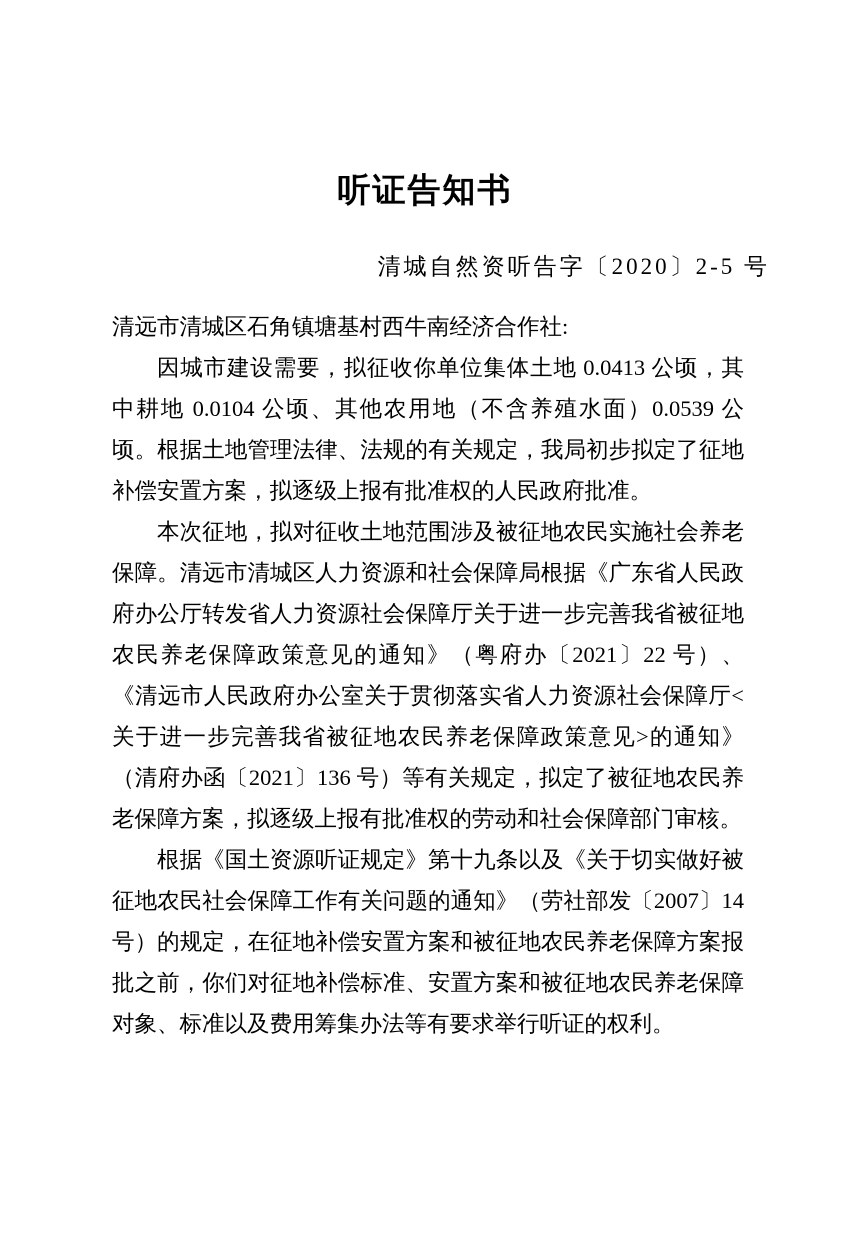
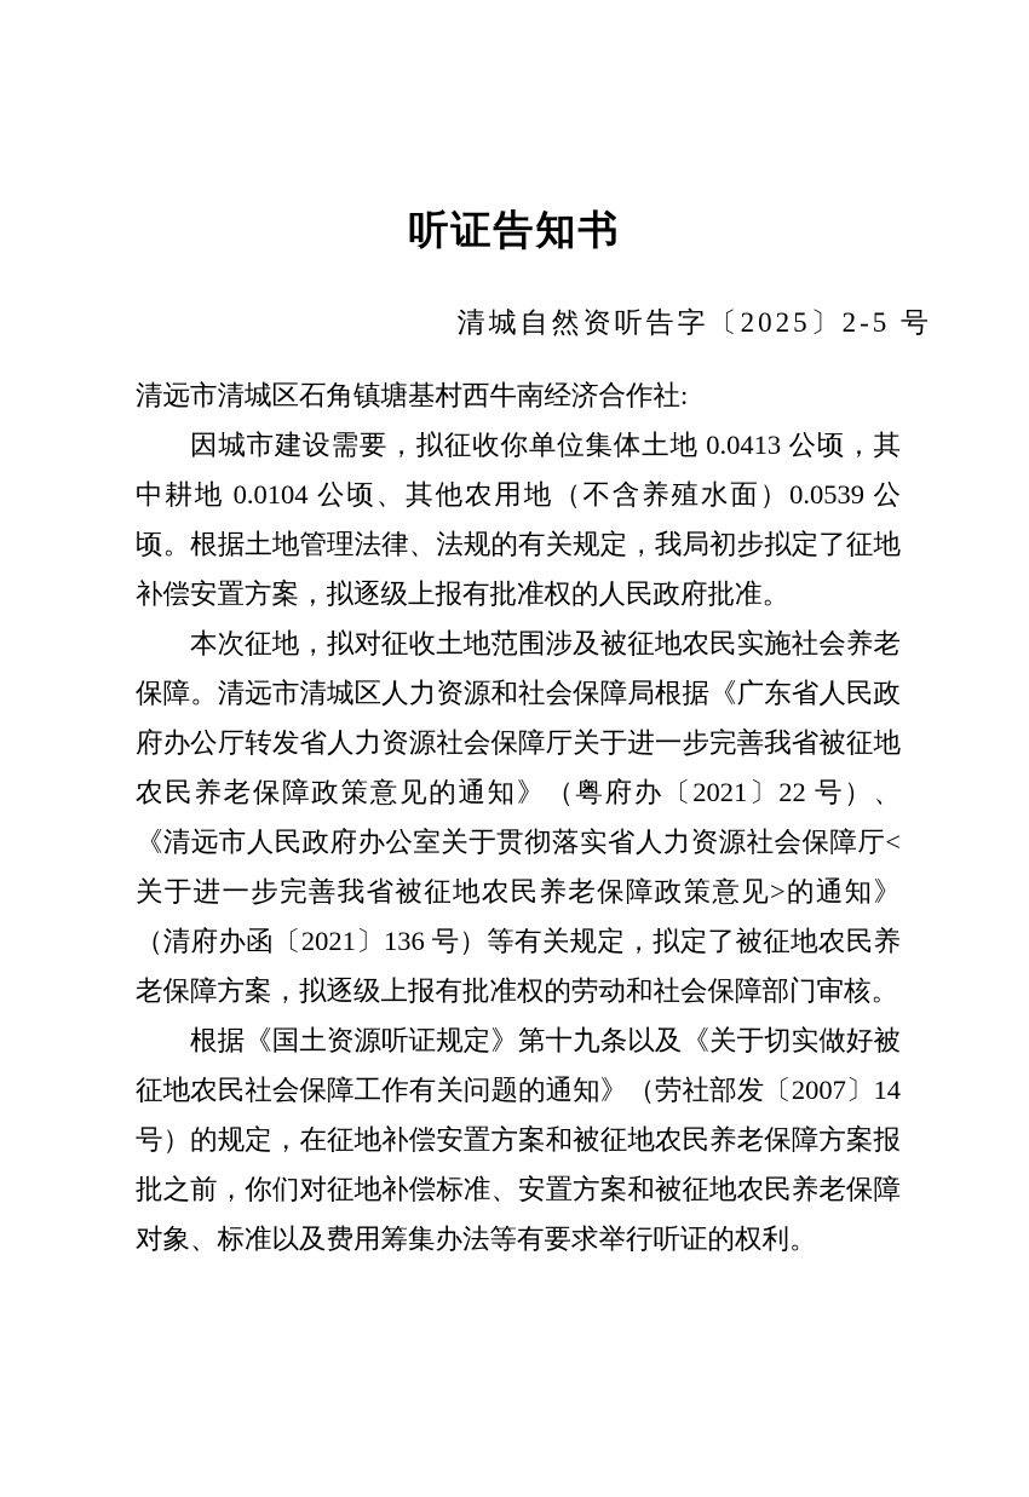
  听证告知书
- 清城自然资听告字〔2020〕2-5 号
+ 清城自然资听告字〔2025〕2-5 号
  清远市清城区石角镇塘基村西牛南经济合作社:
  因城市建设需要，拟征收你单位集体土地 0.0413 公顷，其中耕地 0.0104 公顷、其他农用地（不含养殖水面）0.0539 公顷。根据土地管理法律、法规的有关规定，我局初步拟定了征地补偿安置方案，拟逐级上报有批准权的人民政府批准。
  本次征地，拟对征收土地范围涉及被征地农民实施社会养老保障。清远市清城区人力资源和社会保障局根据《广东省人民政府办公厅转发省人力资源社会保障厅关于进一步完善我省被征地农民养老保障政策意见的通知》（粤府办〔2021〕22 号）、《清远市人民政府办公室关于贯彻落实省人力资源社会保障厅<关于进一步完善我省被征地农民养老保障政策意见>的通知》（清府办函〔2021〕136 号）等有关规定，拟定了被征地农民养老保障方案，拟逐级上报有批准权的劳动和社会保障部门审核。
  根据《国土资源听证规定》第十九条以及《关于切实做好被征地农民社会保障工作有关问题的通知》（劳社部发〔2007〕14 号）的规定，在征地补偿安置方案和被征地农民养老保障方案报批之前，你们对征地补偿标准、安置方案和被征地农民养老保障对象、标准以及费用筹集办法等有要求举行听证的权利。
